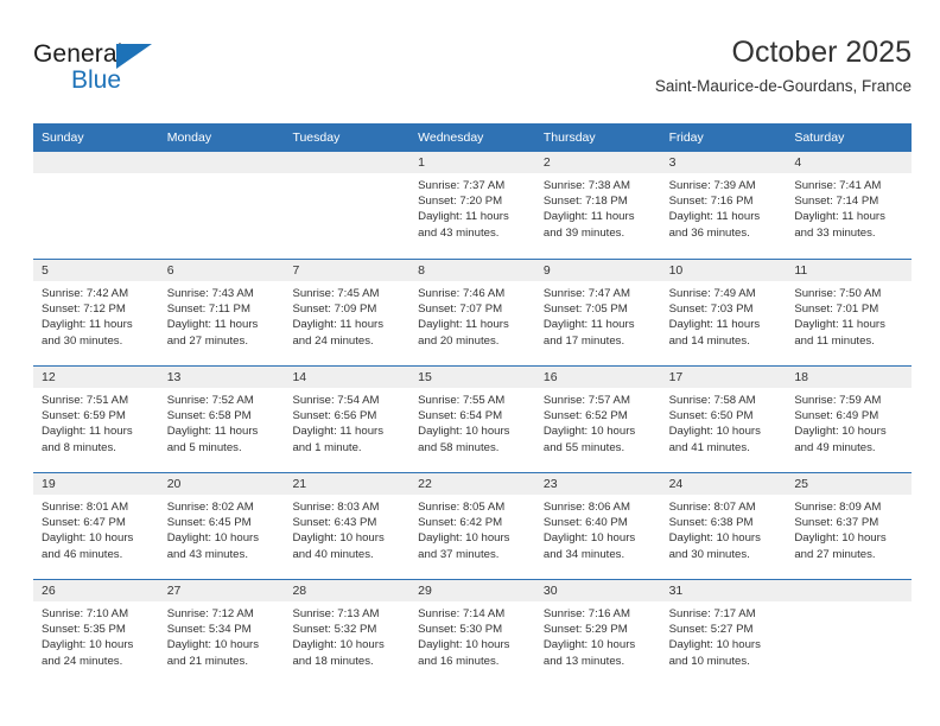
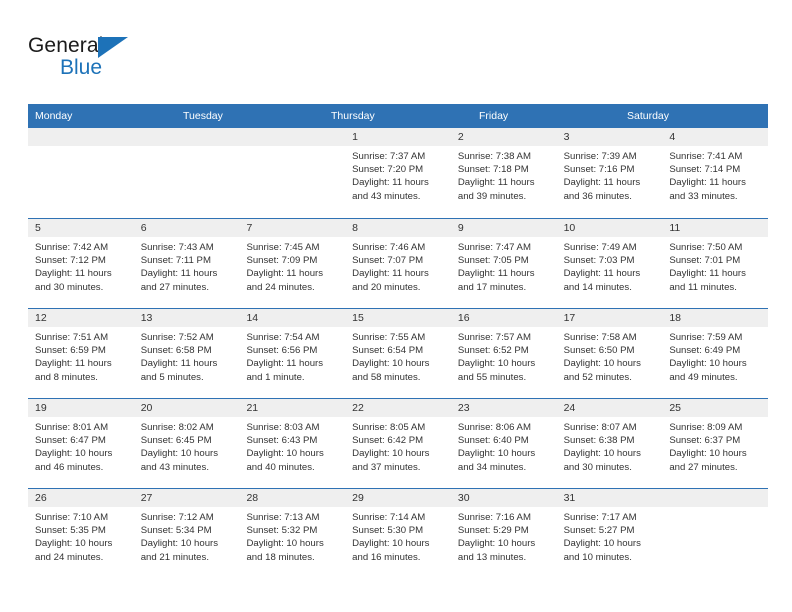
  General
  Blue
- October 2025
- Saint-Maurice-de-Gourdans, France
- Sunday
  Monday
  Tuesday
- Wednesday
  Thursday
  Friday
  Saturday
  1
  Sunrise: 7:37 AM
  Sunset: 7:20 PM
  Daylight: 11 hours
  and 43 minutes.
  2
  Sunrise: 7:38 AM
  Sunset: 7:18 PM
  Daylight: 11 hours
  and 39 minutes.
  3
  Sunrise: 7:39 AM
  Sunset: 7:16 PM
  Daylight: 11 hours
  and 36 minutes.
  4
  Sunrise: 7:41 AM
  Sunset: 7:14 PM
  Daylight: 11 hours
  and 33 minutes.
  5
  Sunrise: 7:42 AM
  Sunset: 7:12 PM
  Daylight: 11 hours
  and 30 minutes.
  6
  Sunrise: 7:43 AM
  Sunset: 7:11 PM
  Daylight: 11 hours
  and 27 minutes.
  7
  Sunrise: 7:45 AM
  Sunset: 7:09 PM
  Daylight: 11 hours
  and 24 minutes.
  8
  Sunrise: 7:46 AM
  Sunset: 7:07 PM
  Daylight: 11 hours
  and 20 minutes.
  9
  Sunrise: 7:47 AM
  Sunset: 7:05 PM
  Daylight: 11 hours
  and 17 minutes.
  10
  Sunrise: 7:49 AM
  Sunset: 7:03 PM
  Daylight: 11 hours
  and 14 minutes.
  11
  Sunrise: 7:50 AM
  Sunset: 7:01 PM
  Daylight: 11 hours
  and 11 minutes.
  12
  Sunrise: 7:51 AM
  Sunset: 6:59 PM
  Daylight: 11 hours
  and 8 minutes.
  13
  Sunrise: 7:52 AM
  Sunset: 6:58 PM
  Daylight: 11 hours
  and 5 minutes.
  14
  Sunrise: 7:54 AM
  Sunset: 6:56 PM
  Daylight: 11 hours
  and 1 minute.
  15
  Sunrise: 7:55 AM
  Sunset: 6:54 PM
  Daylight: 10 hours
  and 58 minutes.
  16
  Sunrise: 7:57 AM
  Sunset: 6:52 PM
  Daylight: 10 hours
  and 55 minutes.
  17
  Sunrise: 7:58 AM
  Sunset: 6:50 PM
  Daylight: 10 hours
- and 41 minutes.
+ and 52 minutes.
  18
  Sunrise: 7:59 AM
  Sunset: 6:49 PM
  Daylight: 10 hours
  and 49 minutes.
  19
  Sunrise: 8:01 AM
  Sunset: 6:47 PM
  Daylight: 10 hours
  and 46 minutes.
  20
  Sunrise: 8:02 AM
  Sunset: 6:45 PM
  Daylight: 10 hours
  and 43 minutes.
  21
  Sunrise: 8:03 AM
  Sunset: 6:43 PM
  Daylight: 10 hours
  and 40 minutes.
  22
  Sunrise: 8:05 AM
  Sunset: 6:42 PM
  Daylight: 10 hours
  and 37 minutes.
  23
  Sunrise: 8:06 AM
  Sunset: 6:40 PM
  Daylight: 10 hours
  and 34 minutes.
  24
  Sunrise: 8:07 AM
  Sunset: 6:38 PM
  Daylight: 10 hours
  and 30 minutes.
  25
  Sunrise: 8:09 AM
  Sunset: 6:37 PM
  Daylight: 10 hours
  and 27 minutes.
  26
  Sunrise: 7:10 AM
  Sunset: 5:35 PM
  Daylight: 10 hours
  and 24 minutes.
  27
  Sunrise: 7:12 AM
  Sunset: 5:34 PM
  Daylight: 10 hours
  and 21 minutes.
  28
  Sunrise: 7:13 AM
  Sunset: 5:32 PM
  Daylight: 10 hours
  and 18 minutes.
  29
  Sunrise: 7:14 AM
  Sunset: 5:30 PM
  Daylight: 10 hours
  and 16 minutes.
  30
  Sunrise: 7:16 AM
  Sunset: 5:29 PM
  Daylight: 10 hours
  and 13 minutes.
  31
  Sunrise: 7:17 AM
  Sunset: 5:27 PM
  Daylight: 10 hours
  and 10 minutes.
